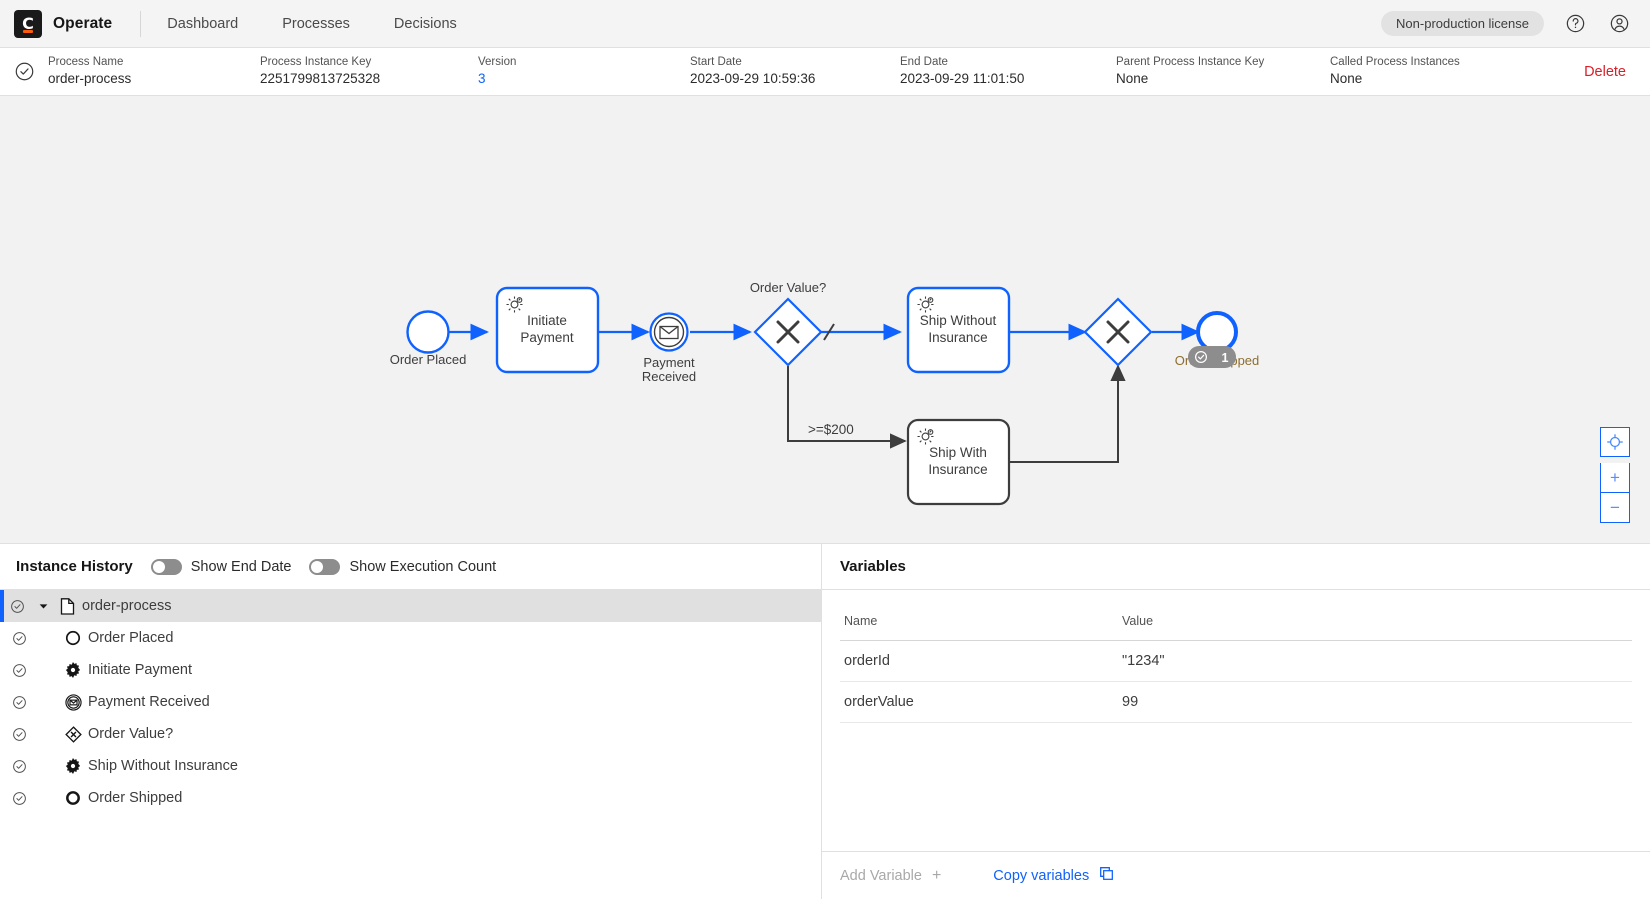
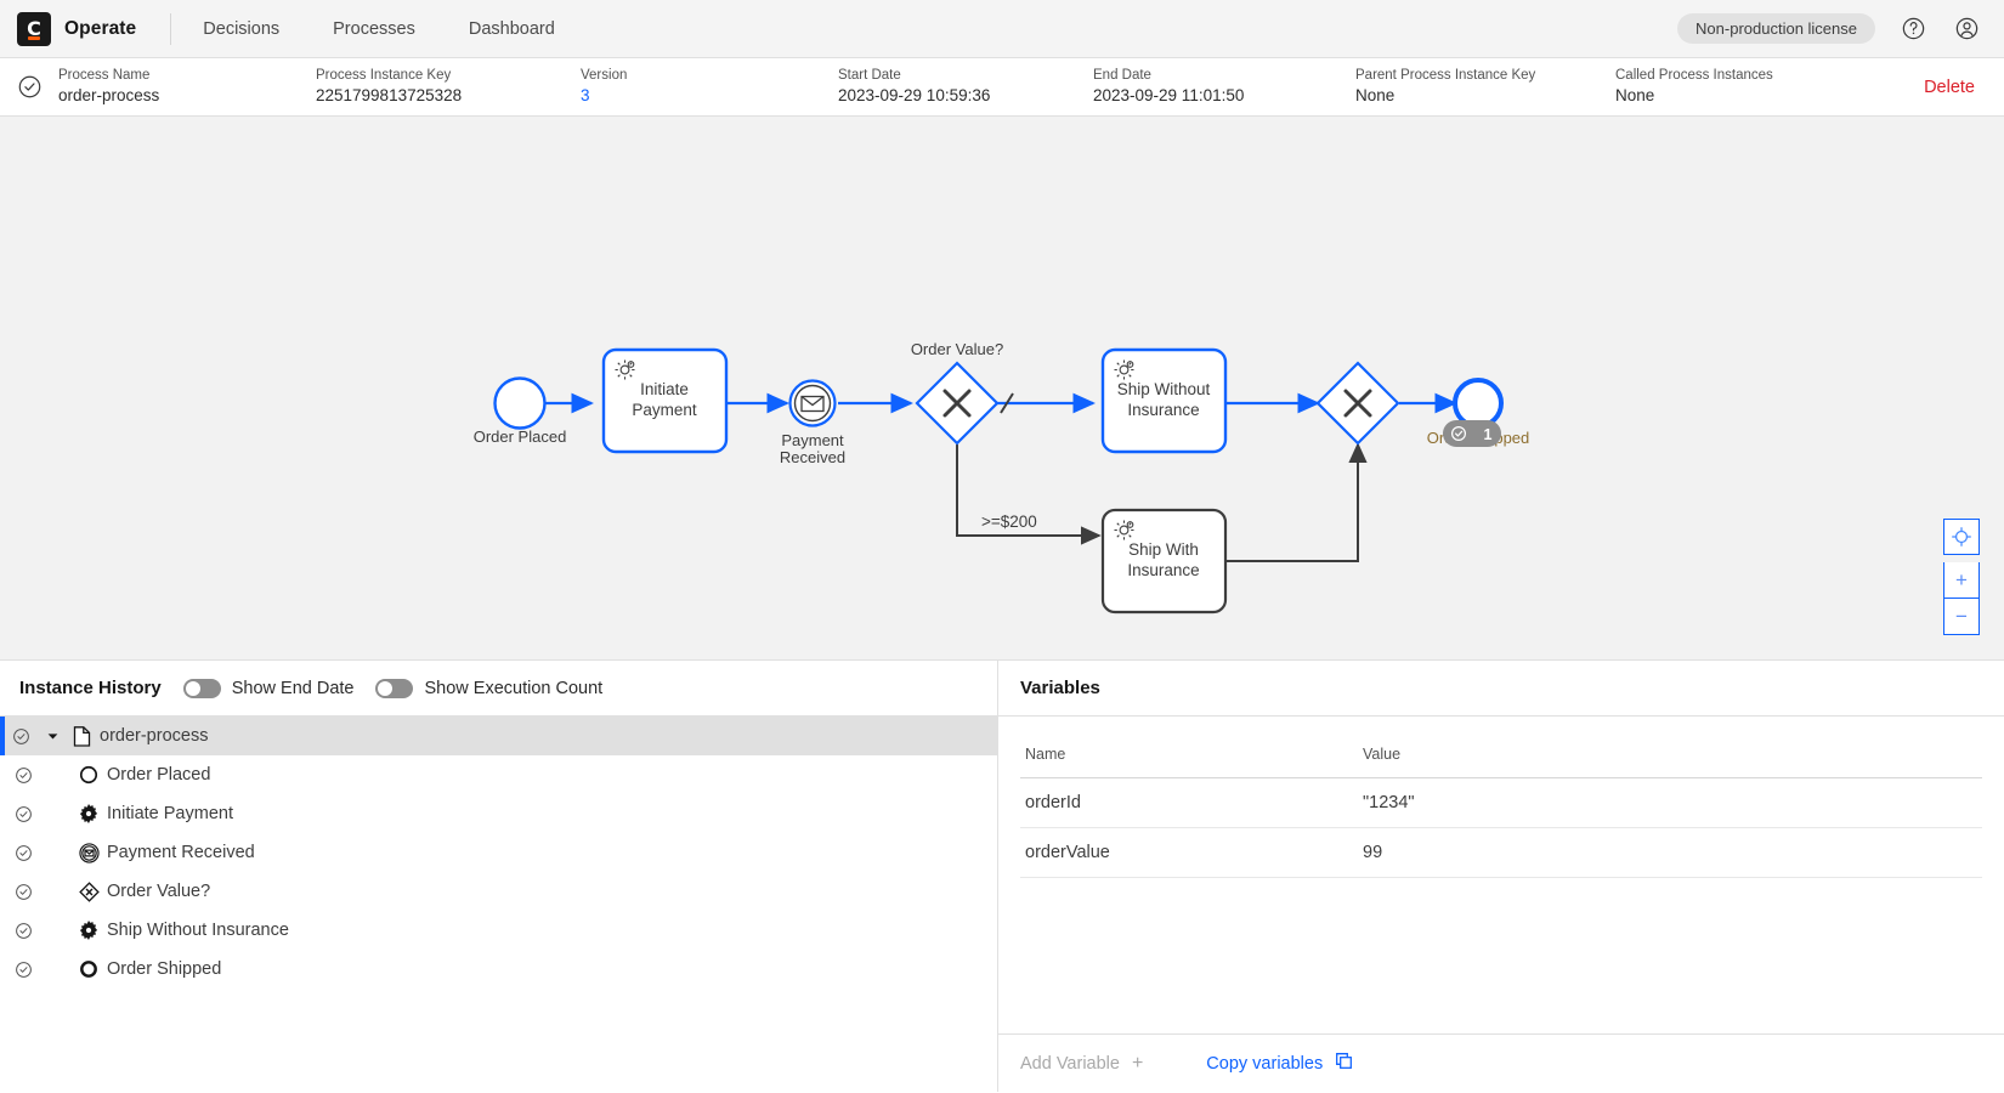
  C
  Operate
- Dashboard
+ Decisions
  Processes
- Decisions
+ Dashboard
  Non-production license
  Process Name
  order-process
  Process Instance Key
  2251799813725328
  Version
  3
  Start Date
  2023-09-29 10:59:36
  End Date
  2023-09-29 11:01:50
  Parent Process Instance Key
  None
  Called Process Instances
  None
  Delete
  >=$200
  Order Placed
  Initiate
  Payment
  Payment
  Received
  Order Value?
  Ship Without
  Insurance
  Ship With
  Insurance
  1
  +
  −
  Instance History
  Show End Date
  Show Execution Count
  order-process
  Order Placed
  Initiate Payment
  Payment Received
  Order Value?
  Ship Without Insurance
  Order Shipped
  Variables
  Name	Value
  orderId	"1234"
  orderValue	99
  Add Variable
  +
  Copy variables
